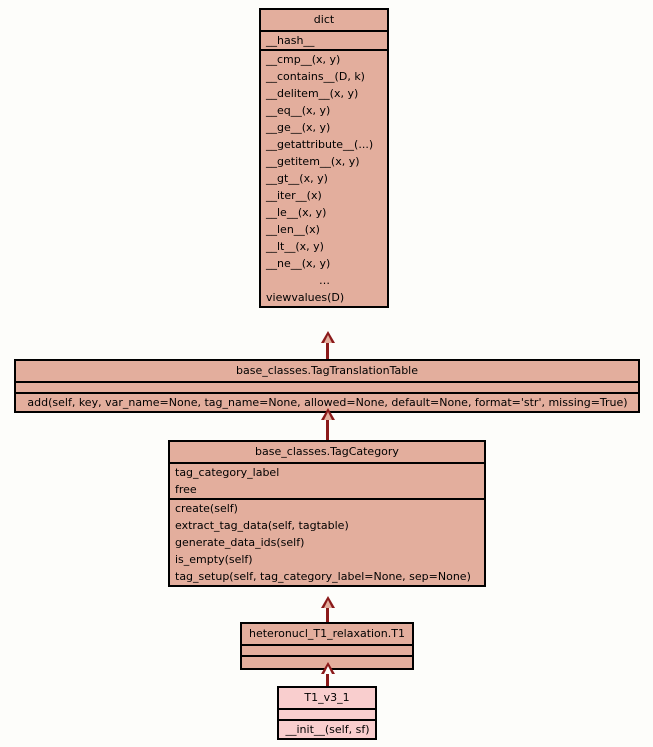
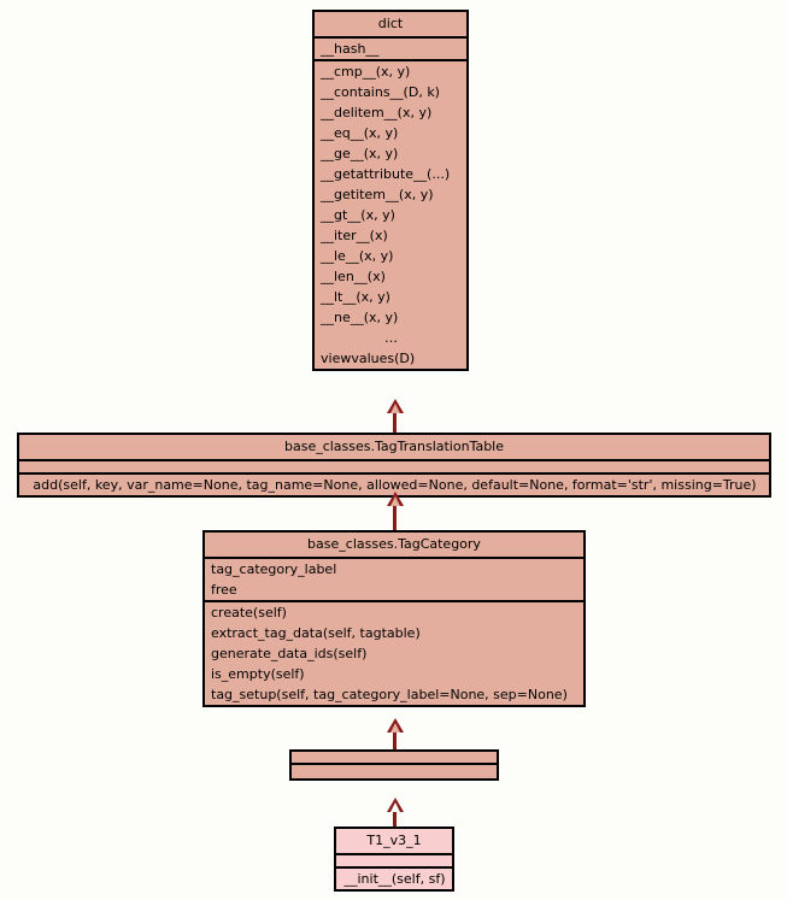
  dict
  __hash__
  __cmp__(x, y)
  __contains__(D, k)
  __delitem__(x, y)
  __eq__(x, y)
  __ge__(x, y)
  __getattribute__(...)
  __getitem__(x, y)
  __gt__(x, y)
  __iter__(x)
  __le__(x, y)
  __len__(x)
  __lt__(x, y)
  __ne__(x, y)
  …
  viewvalues(D)
  base_classes.TagTranslationTable
  add(self, key, var_name=None, tag_name=None, allowed=None, default=None, format='str', missing=True)
  base_classes.TagCategory
  tag_category_label
  free
  create(self)
  extract_tag_data(self, tagtable)
  generate_data_ids(self)
  is_empty(self)
  tag_setup(self, tag_category_label=None, sep=None)
- heteronucl_T1_relaxation.T1
  T1_v3_1
  __init__(self, sf)
